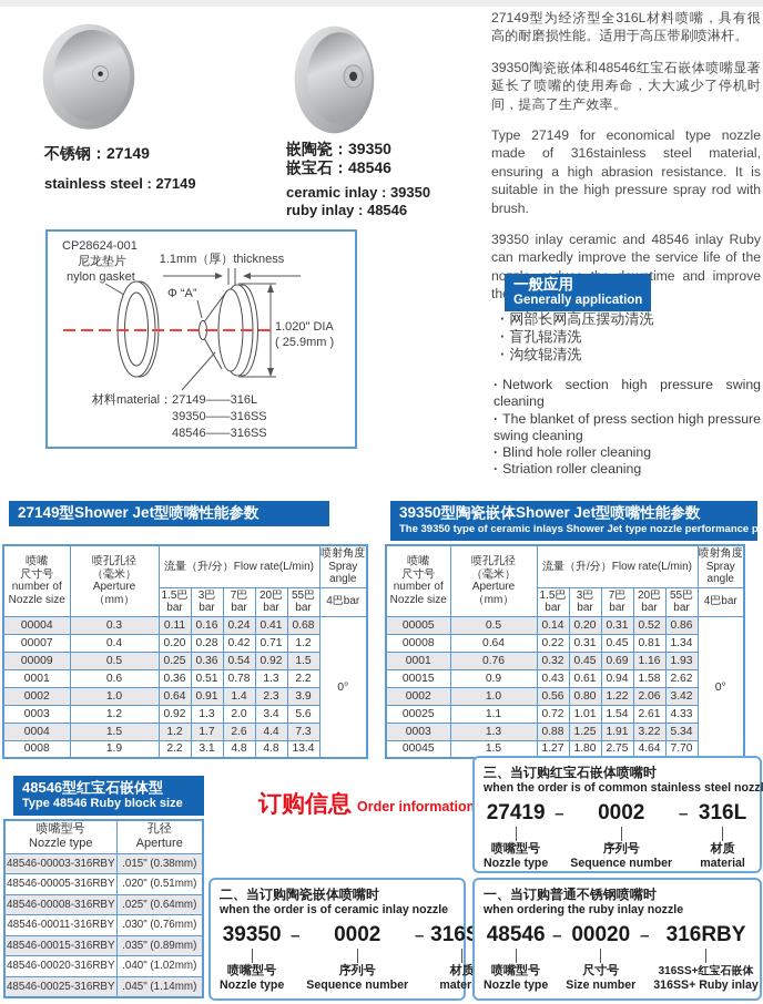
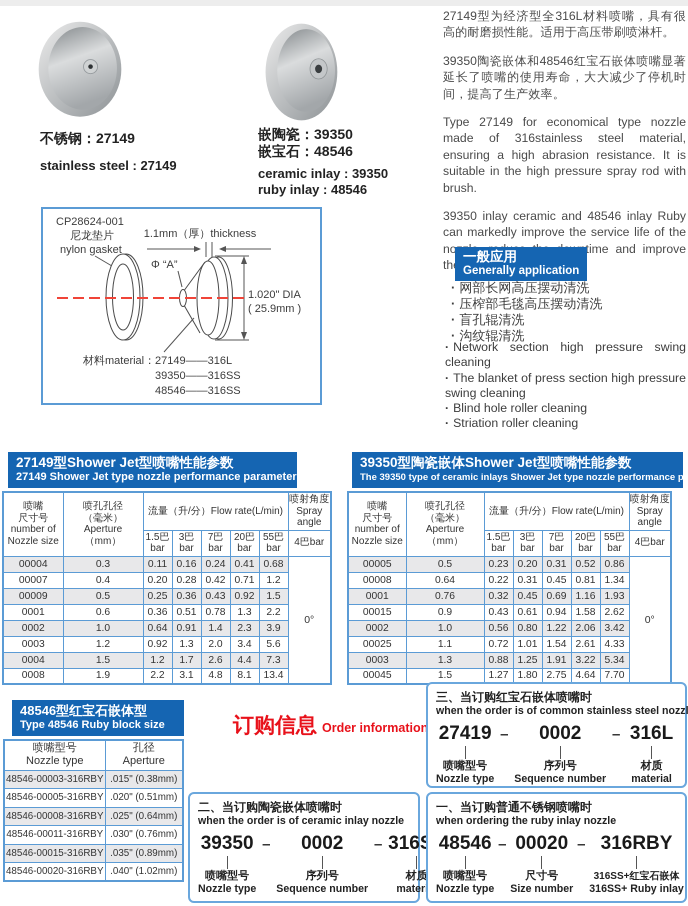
  不锈钢：27149
  stainless steel : 27149
  嵌陶瓷：39350
  嵌宝石：48546
  ceramic inlay : 39350
  ruby inlay : 48546
  27149型为经济型全316L材料喷嘴，具有很高的耐磨损性能。适用于高压带刷喷淋杆。
  39350陶瓷嵌体和48546红宝石嵌体喷嘴显著延长了喷嘴的使用寿命，大大减少了停机时间，提高了生产效率。
  Type 27149 for economical type nozzle made of 316stainless steel material, ensuring a high abrasion resistance. It is suitable in the high pressure spray rod with brush.
  CP28624-001
  尼龙垫片
  nylon gasket
  1.1mm（厚）thickness
  Φ “A”
  1.020" DIA
  ( 25.9mm )
  材料material：
  27149——316L
  39350——316SS
  48546——316SS
  一般应用
  Generally application
  网部长网高压摆动清洗
+ 压榨部毛毯高压摆动清洗
  盲孔辊清洗
  沟纹辊清洗
  Network section high pressure swing cleaning
  The blanket of press section high pressure swing cleaning
  Blind hole roller cleaning
  Striation roller cleaning
  27149型Shower Jet型喷嘴性能参数
+ 27149 Shower Jet type nozzle performance parameters
  喷嘴 尺寸号 number of Nozzle size	喷孔孔径 （毫米） Aperture （mm）	流量（升/分）Flow rate(L/min)	喷射角度 Spray angle
  1.5巴 bar	3巴 bar	7巴 bar	20巴 bar	55巴 bar	4巴bar
  00004	0.3	0.11	0.16	0.24	0.41	0.68	0°
  00007	0.4	0.20	0.28	0.42	0.71	1.2
- 00009	0.5	0.25	0.36	0.54	0.92	1.5
+ 00009	0.5	0.25	0.36	0.43	0.92	1.5
  0001	0.6	0.36	0.51	0.78	1.3	2.2
  0002	1.0	0.64	0.91	1.4	2.3	3.9
  0003	1.2	0.92	1.3	2.0	3.4	5.6
  0004	1.5	1.2	1.7	2.6	4.4	7.3
- 0008	1.9	2.2	3.1	4.8	4.8	13.4
+ 0008	1.9	2.2	3.1	4.8	8.1	13.4
  39350型陶瓷嵌体Shower Jet型喷嘴性能参数
  The 39350 type of ceramic inlays Shower Jet type nozzle performance pa
  喷嘴 尺寸号 number of Nozzle size	喷孔孔径 （毫米） Aperture （mm）	流量（升/分）Flow rate(L/min)	喷射角度 Spray angle
  1.5巴 bar	3巴 bar	7巴 bar	20巴 bar	55巴 bar	4巴bar
- 00005	0.5	0.14	0.20	0.31	0.52	0.86	0°
+ 00005	0.5	0.23	0.20	0.31	0.52	0.86	0°
  00008	0.64	0.22	0.31	0.45	0.81	1.34
  0001	0.76	0.32	0.45	0.69	1.16	1.93
  00015	0.9	0.43	0.61	0.94	1.58	2.62
  0002	1.0	0.56	0.80	1.22	2.06	3.42
  00025	1.1	0.72	1.01	1.54	2.61	4.33
  0003	1.3	0.88	1.25	1.91	3.22	5.34
  00045	1.5	1.27	1.80	2.75	4.64	7.70
  48546型红宝石嵌体型
  Type 48546 Ruby block size
  喷嘴型号 Nozzle type	孔径 Aperture
  48546-00003-316RBY	.015" (0.38mm)
  48546-00005-316RBY	.020" (0.51mm)
  48546-00008-316RBY	.025" (0.64mm)
  48546-00011-316RBY	.030" (0.76mm)
  48546-00015-316RBY	.035" (0.89mm)
  48546-00020-316RBY	.040" (1.02mm)
- 48546-00025-316RBY	.045" (1.14mm)
  订购信息 Order information
  三、当订购红宝石嵌体喷嘴时
  when the order is of common stainless steel nozzl
  27419
  –
  0002
  –
  316L
  喷嘴型号
  序列号
  材质
  Nozzle type
  Sequence number
  material
  二、当订购陶瓷嵌体喷嘴时
  when the order is of ceramic inlay nozzle
  39350
  –
  0002
  –
  喷嘴型号
  序列号
  材质
  Nozzle type
  Sequence number
  一、当订购普通不锈钢喷嘴时
  when ordering the ruby inlay nozzle
  48546
  –
  00020
  –
  316RBY
  喷嘴型号
  尺寸号
  316SS+红宝石嵌体
  Nozzle type
  Size number
  316SS+ Ruby inlay
